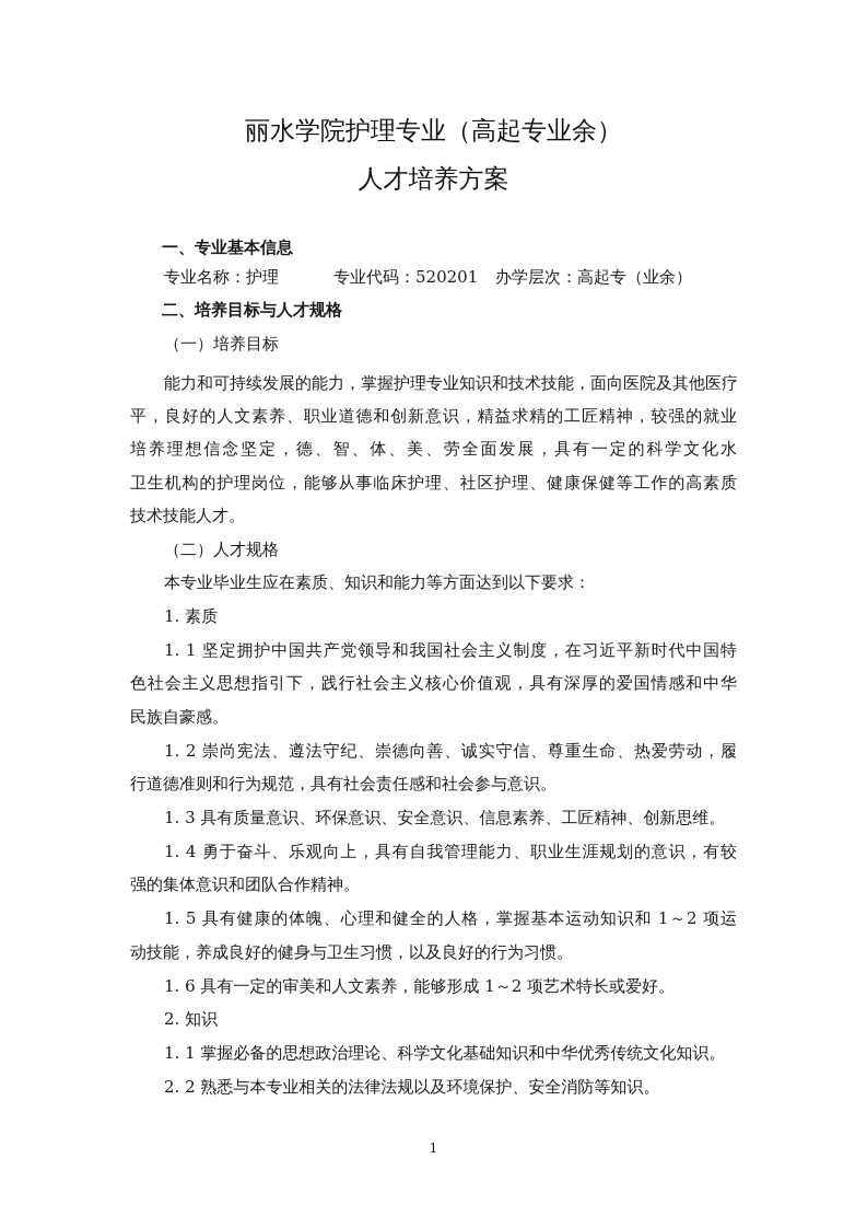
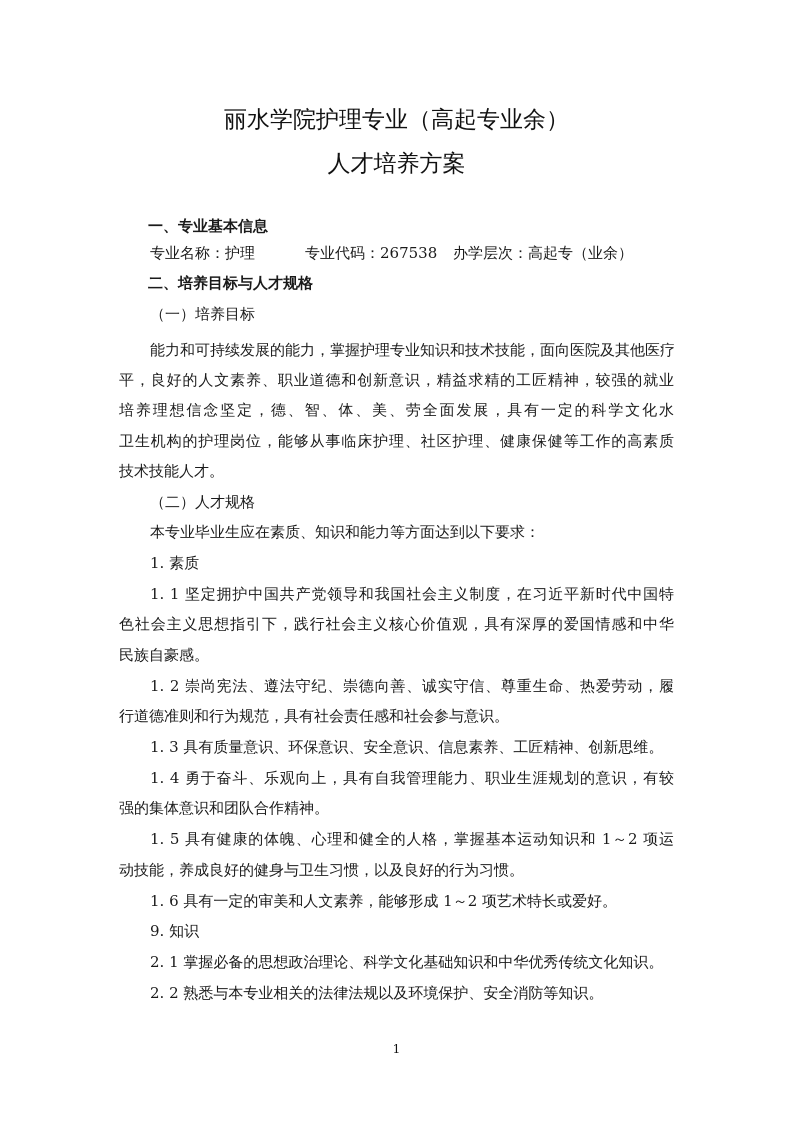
  丽水学院护理专业（高起专业余）
  人才培养方案
  一、专业基本信息
- 专业名称：护理 专业代码：520201 办学层次：高起专（业余）
+ 专业名称：护理 专业代码：267538 办学层次：高起专（业余）
  二、培养目标与人才规格
  （一）培养目标
  能力和可持续发展的能力，掌握护理专业知识和技术技能，面向医院及其他医疗
  平，良好的人文素养、职业道德和创新意识，精益求精的工匠精神，较强的就业
  培养理想信念坚定，德、智、体、美、劳全面发展，具有一定的科学文化水
  卫生机构的护理岗位，能够从事临床护理、社区护理、健康保健等工作的高素质
  技术技能人才。
  （二）人才规格
  本专业毕业生应在素质、知识和能力等方面达到以下要求：
  1. 素质
  1. 1 坚定拥护中国共产党领导和我国社会主义制度，在习近平新时代中国特
  色社会主义思想指引下，践行社会主义核心价值观，具有深厚的爱国情感和中华
  民族自豪感。
  1. 2 崇尚宪法、遵法守纪、崇德向善、诚实守信、尊重生命、热爱劳动，履
  行道德准则和行为规范，具有社会责任感和社会参与意识。
  1. 3 具有质量意识、环保意识、安全意识、信息素养、工匠精神、创新思维。
  1. 4 勇于奋斗、乐观向上，具有自我管理能力、职业生涯规划的意识，有较
  强的集体意识和团队合作精神。
  1. 5 具有健康的体魄、心理和健全的人格，掌握基本运动知识和 1～2 项运
  动技能，养成良好的健身与卫生习惯，以及良好的行为习惯。
  1. 6 具有一定的审美和人文素养，能够形成 1～2 项艺术特长或爱好。
- 2. 知识
+ 9. 知识
- 1. 1 掌握必备的思想政治理论、科学文化基础知识和中华优秀传统文化知识。
+ 2. 1 掌握必备的思想政治理论、科学文化基础知识和中华优秀传统文化知识。
  2. 2 熟悉与本专业相关的法律法规以及环境保护、安全消防等知识。
  1
